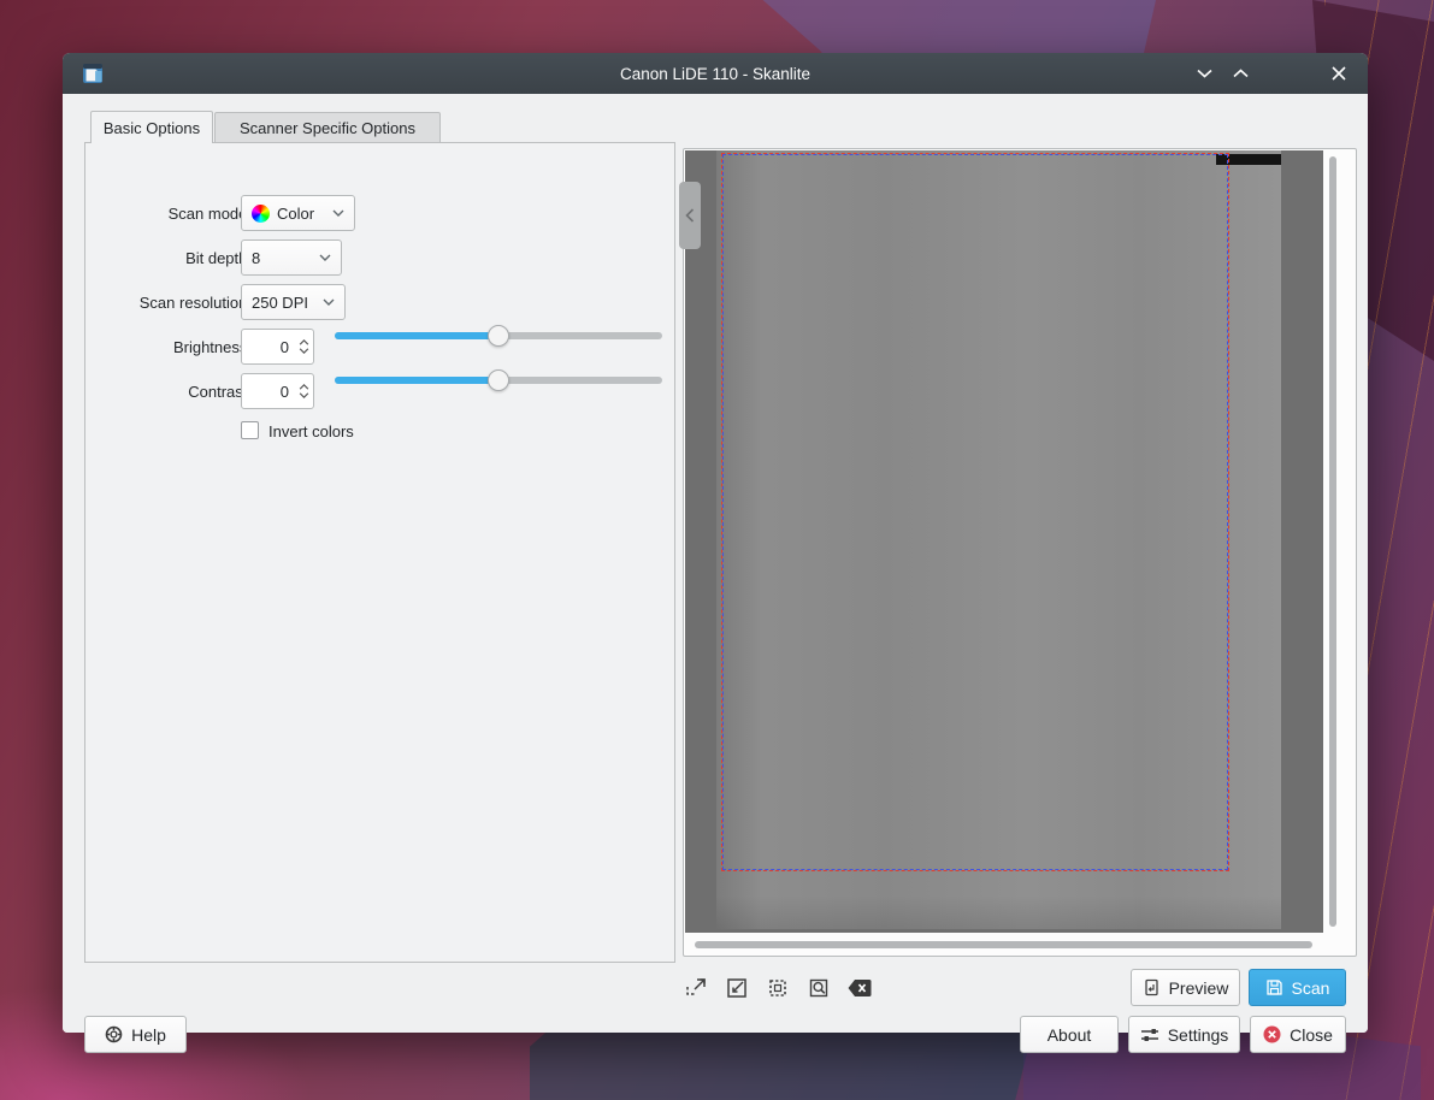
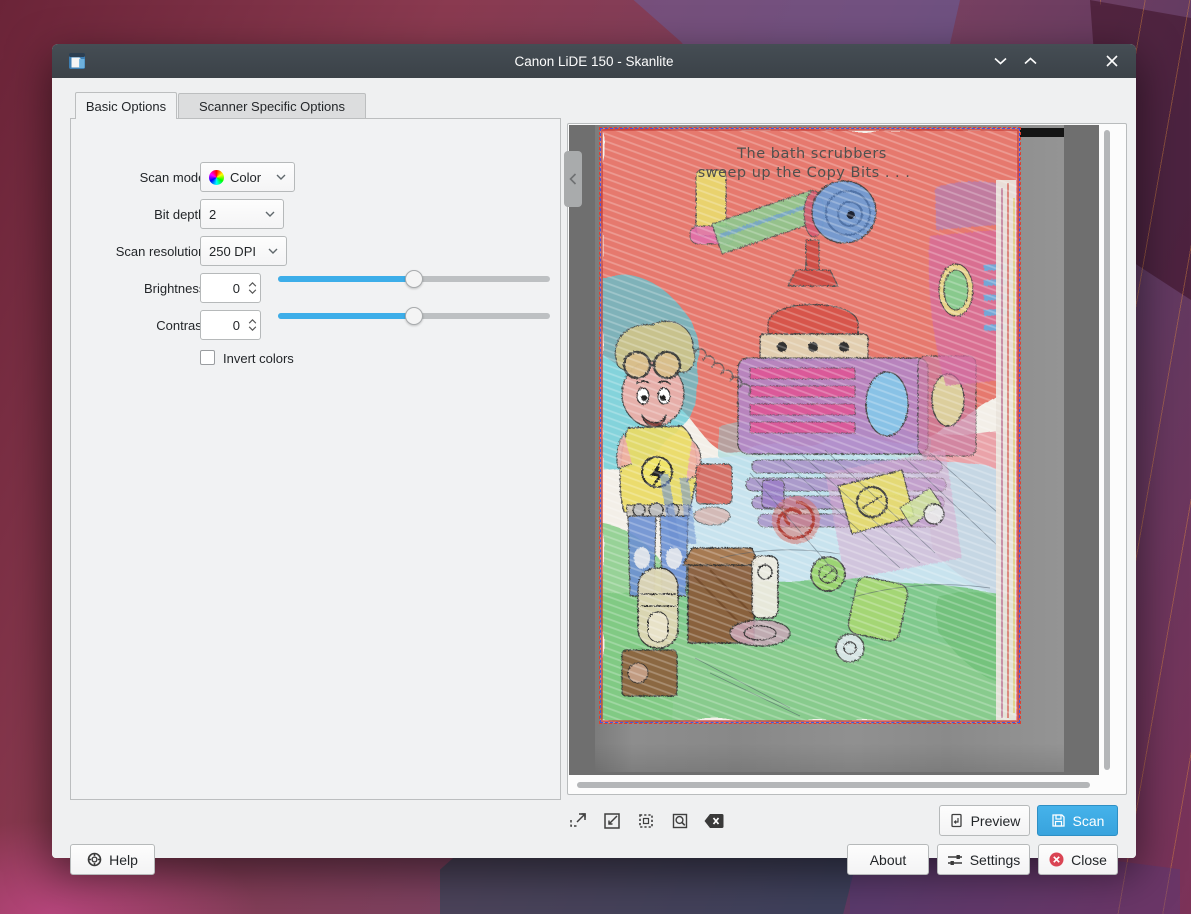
- Canon LiDE 110 - Skanlite
+ Canon LiDE 150 - Skanlite
  Basic Options
  Scanner Specific Options
  Scan mod
  Color
  Bit dept
- 8
+ 2
  Scan resolutio
  250 DPI
  Brightnes
  0
  Contras
  0
  Invert colors
+ The bath scrubbers
+ sweep up the Copy Bits . . .
  Preview
  Scan
  Help
  About
  Settings
  Close
